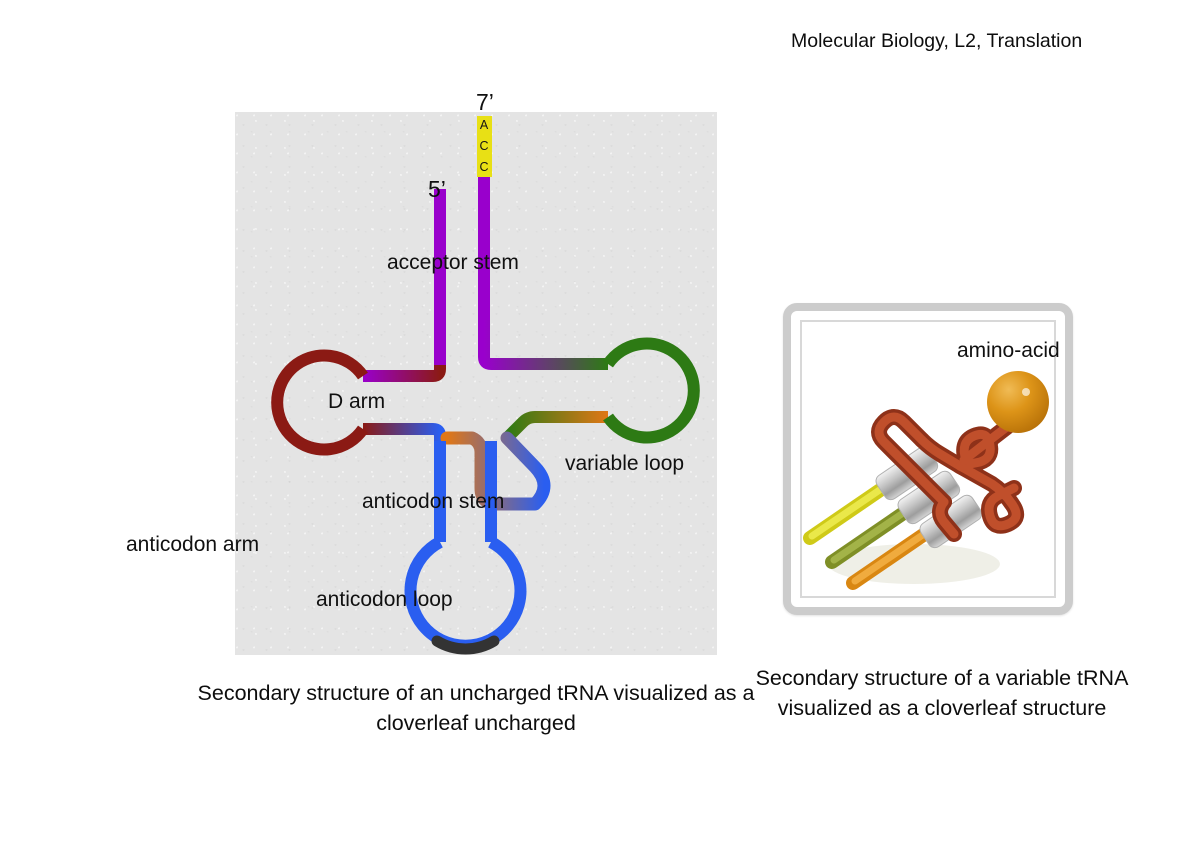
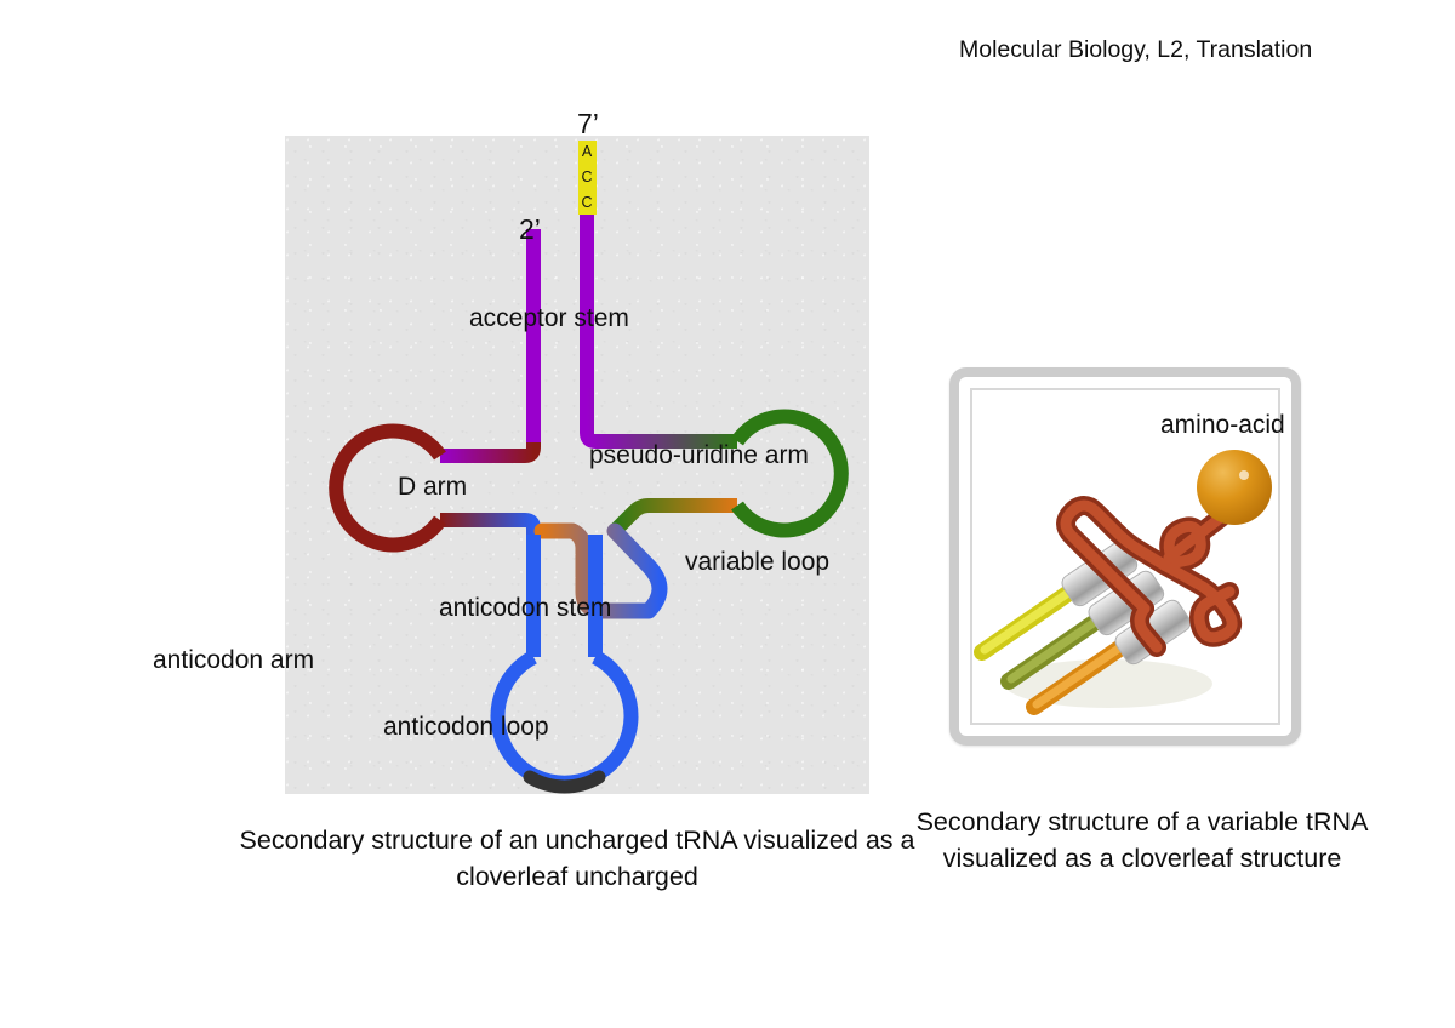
  Molecular Biology, L2, Translation
  A
  C
  C
  7’
- 5’
+ 2’
  acceptor stem
  D arm
+ pseudo-uridine arm
  variable loop
  anticodon stem
  anticodon arm
  anticodon loop
  Secondary structure of an uncharged tRNA visualized as a cloverleaf uncharged
  amino-acid
  Secondary structure of a variable tRNA visualized as a cloverleaf structure
